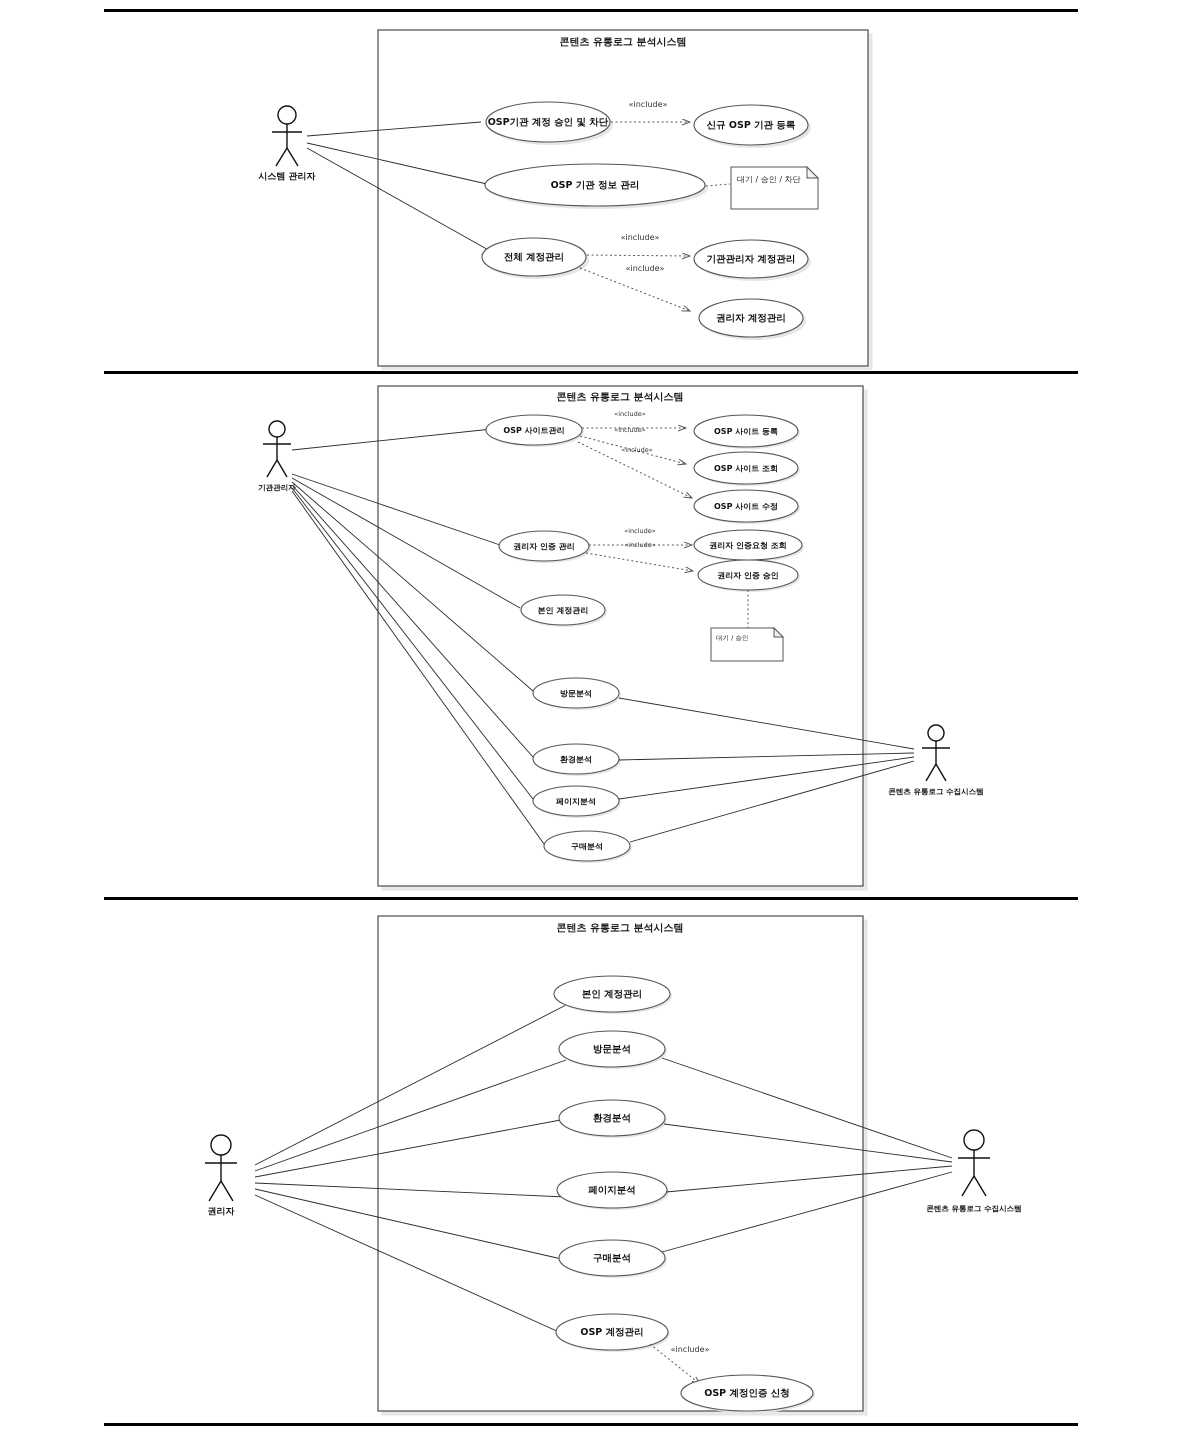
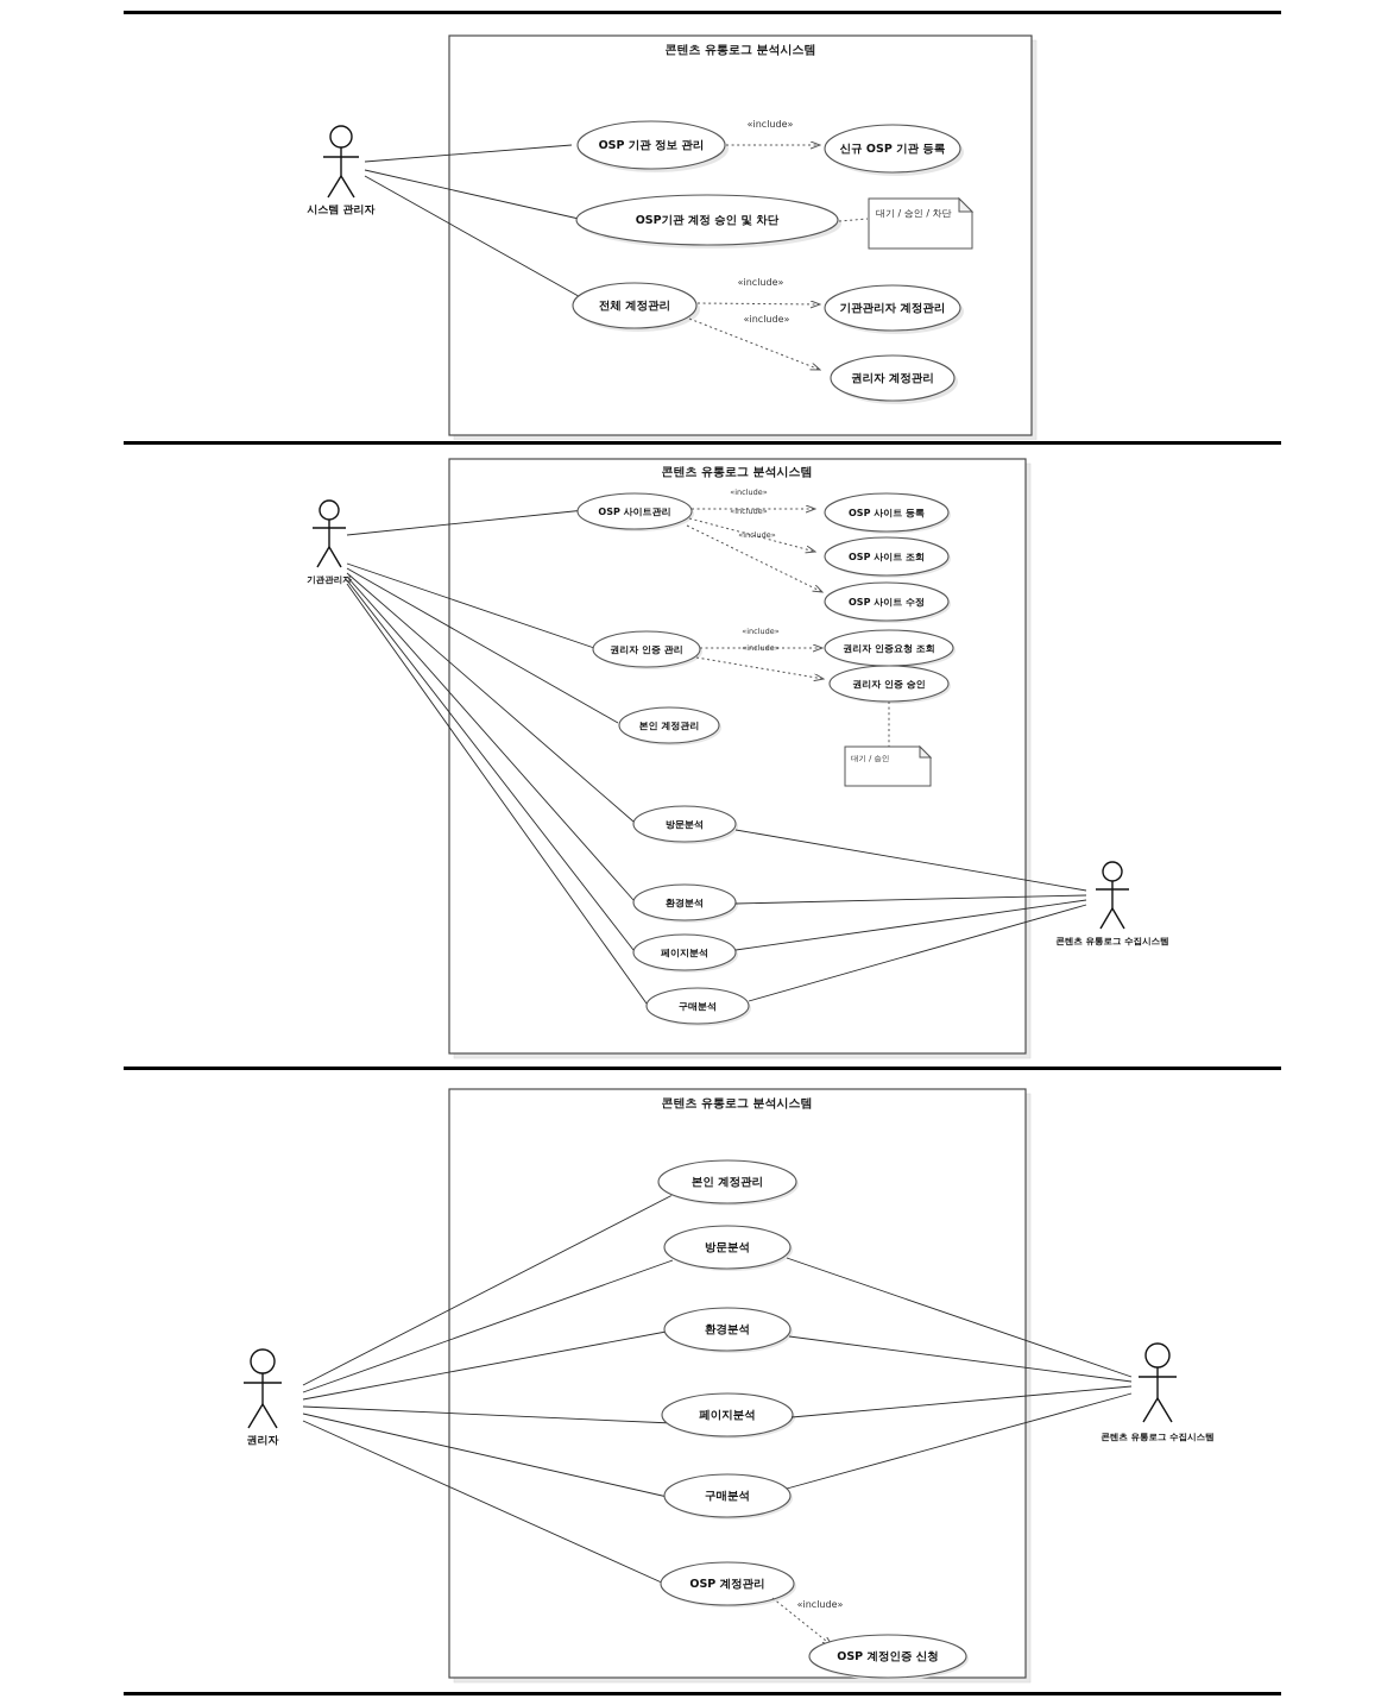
  콘텐츠 유통로그 분석시스템
  시스템 관리자
- OSP기관 계정 승인 및 차단
+ OSP 기관 정보 관리
  «include»
  신규 OSP 기관 등록
- OSP 기관 정보 관리
+ OSP기관 계정 승인 및 차단
  대기 / 승인 / 차단
  전체 계정관리
  «include»
  «include»
  기관관리자 계정관리
  권리자 계정관리
  콘텐츠 유통로그 분석시스템
  기관관리자
  콘텐츠 유통로그 수집시스템
  OSP 사이트관리
  «include»
  «include»
  «include»
  OSP 사이트 등록
  OSP 사이트 조회
  OSP 사이트 수정
  권리자 인증 관리
  «include»
  «include»
  권리자 인증요청 조회
  권리자 인증 승인
  대기 / 승인
  본인 계정관리
  방문분석
  환경분석
  페이지분석
  구매분석
  콘텐츠 유통로그 분석시스템
  권리자
  콘텐츠 유통로그 수집시스템
  본인 계정관리
  방문분석
  환경분석
  페이지분석
  구매분석
  OSP 계정관리
  «include»
  OSP 계정인증 신청
